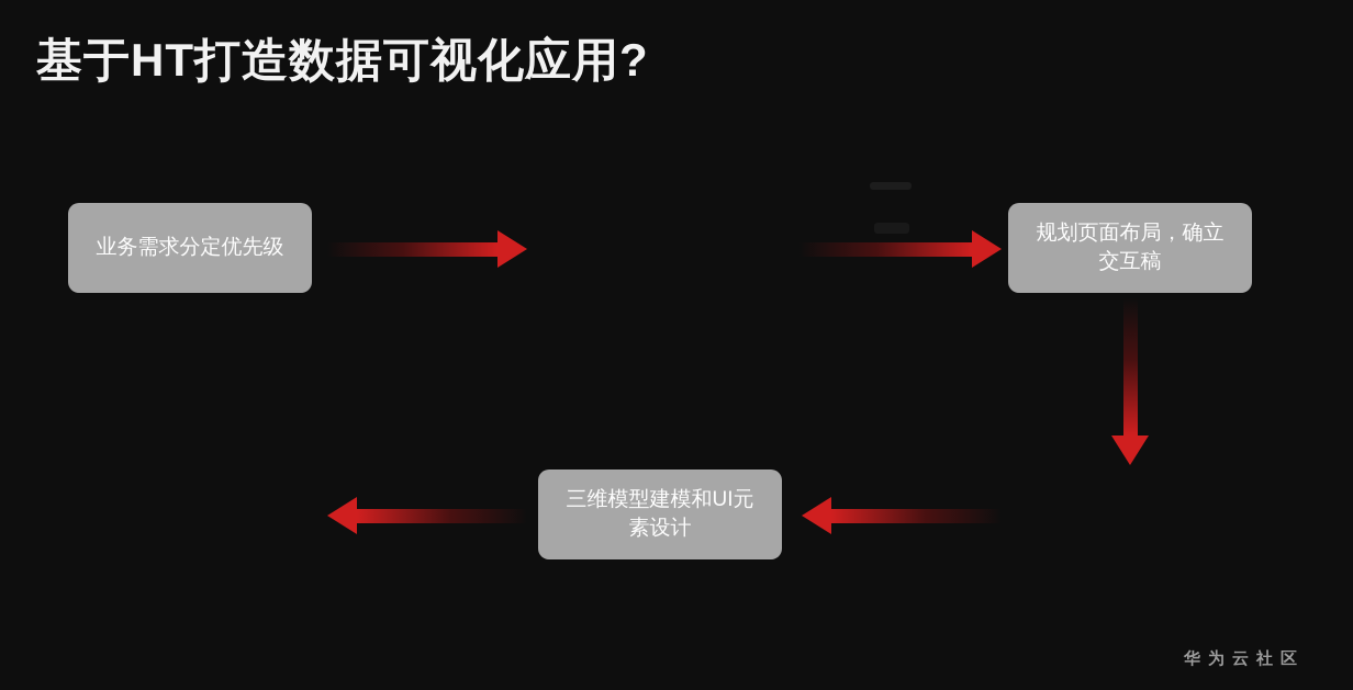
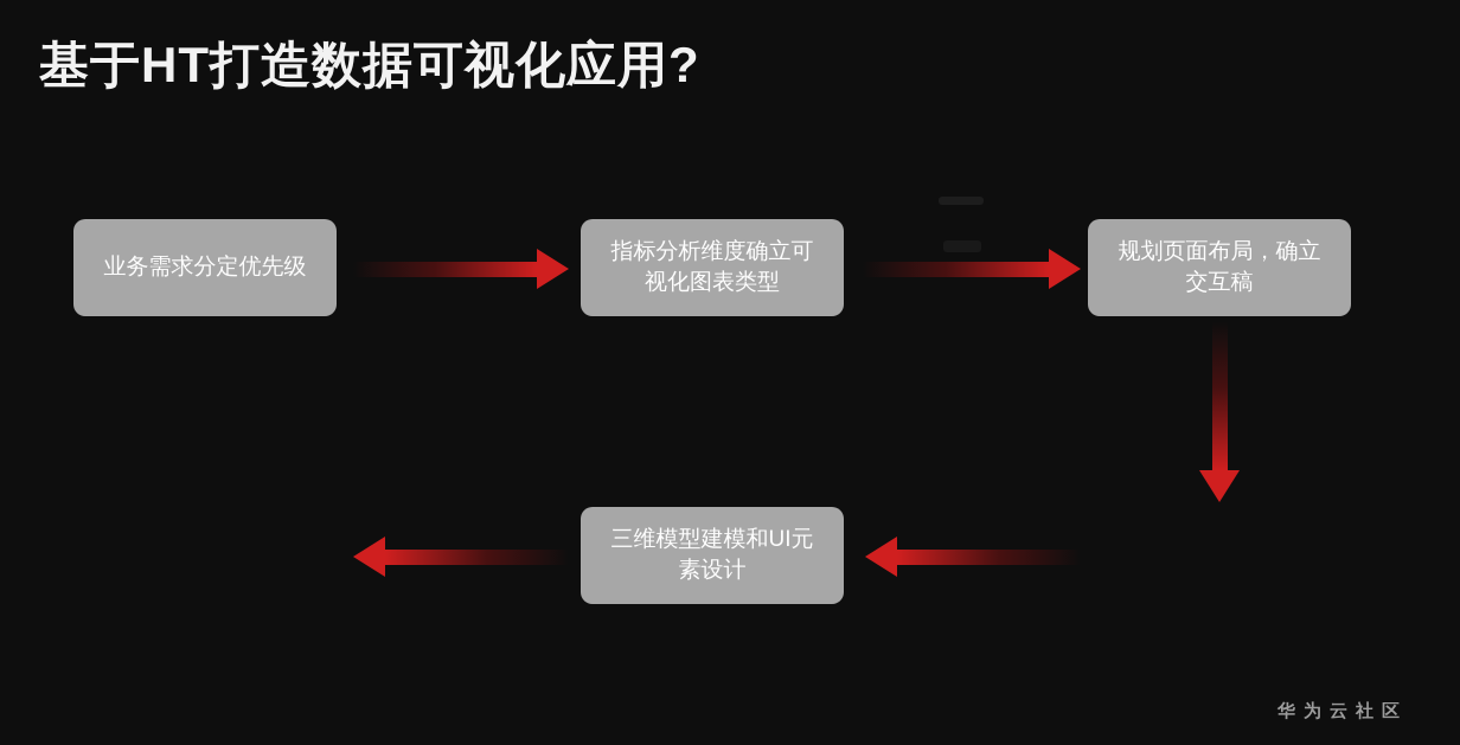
  基于HT打造数据可视化应用?
  业务需求分定优先级
+ 指标分析维度确立可
+ 视化图表类型
  规划页面布局，确立
  交互稿
  三维模型建模和UI元
  素设计
  华为云社区
